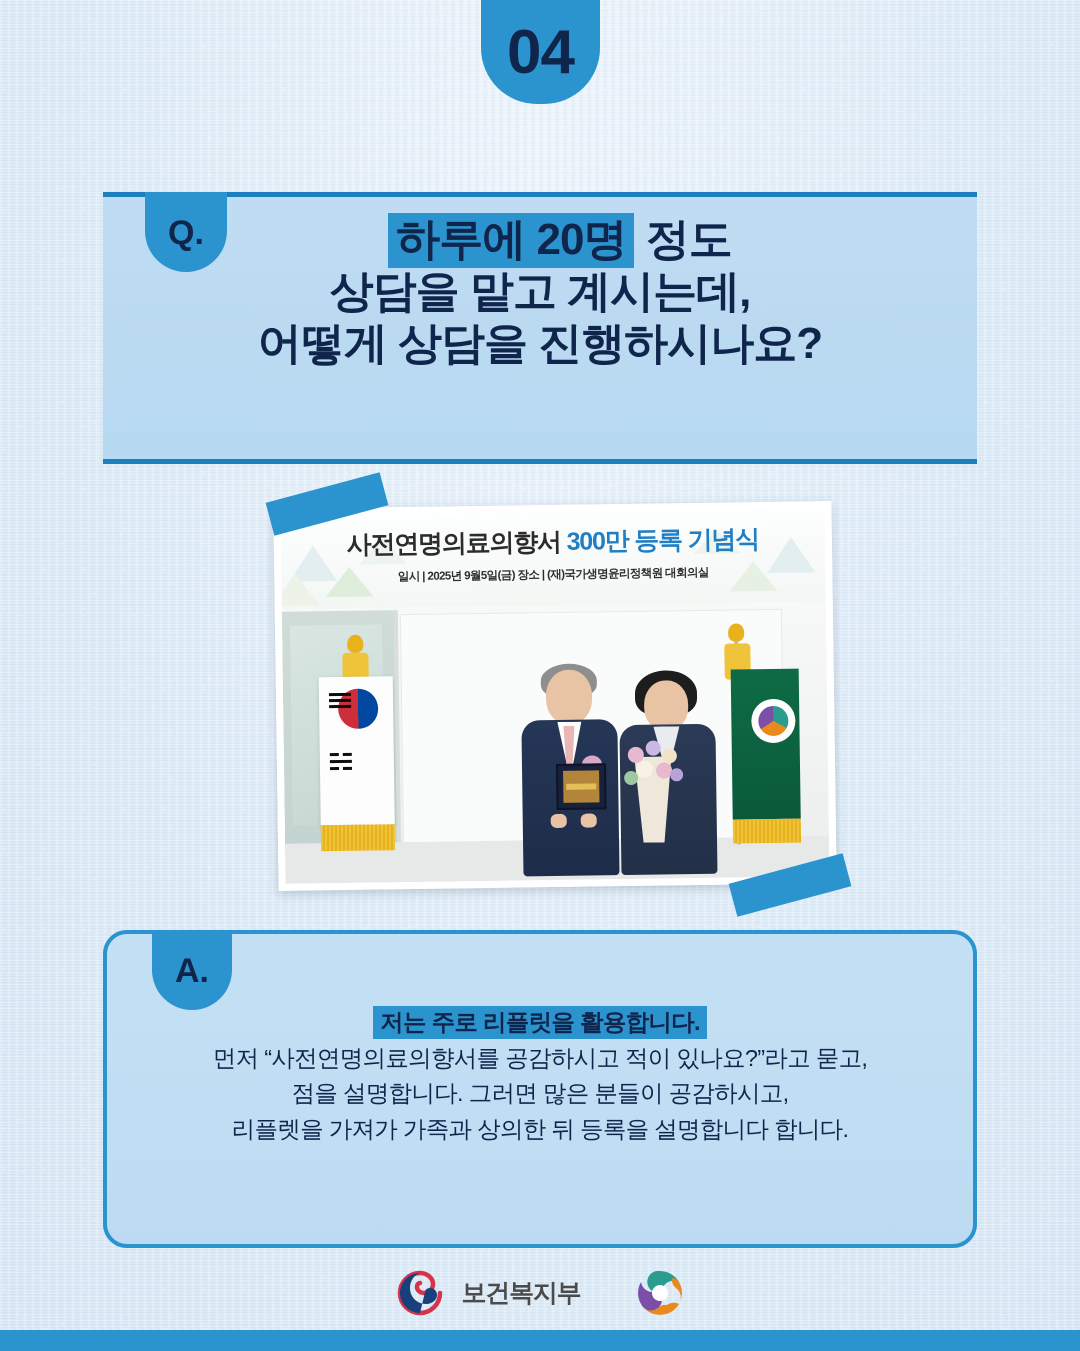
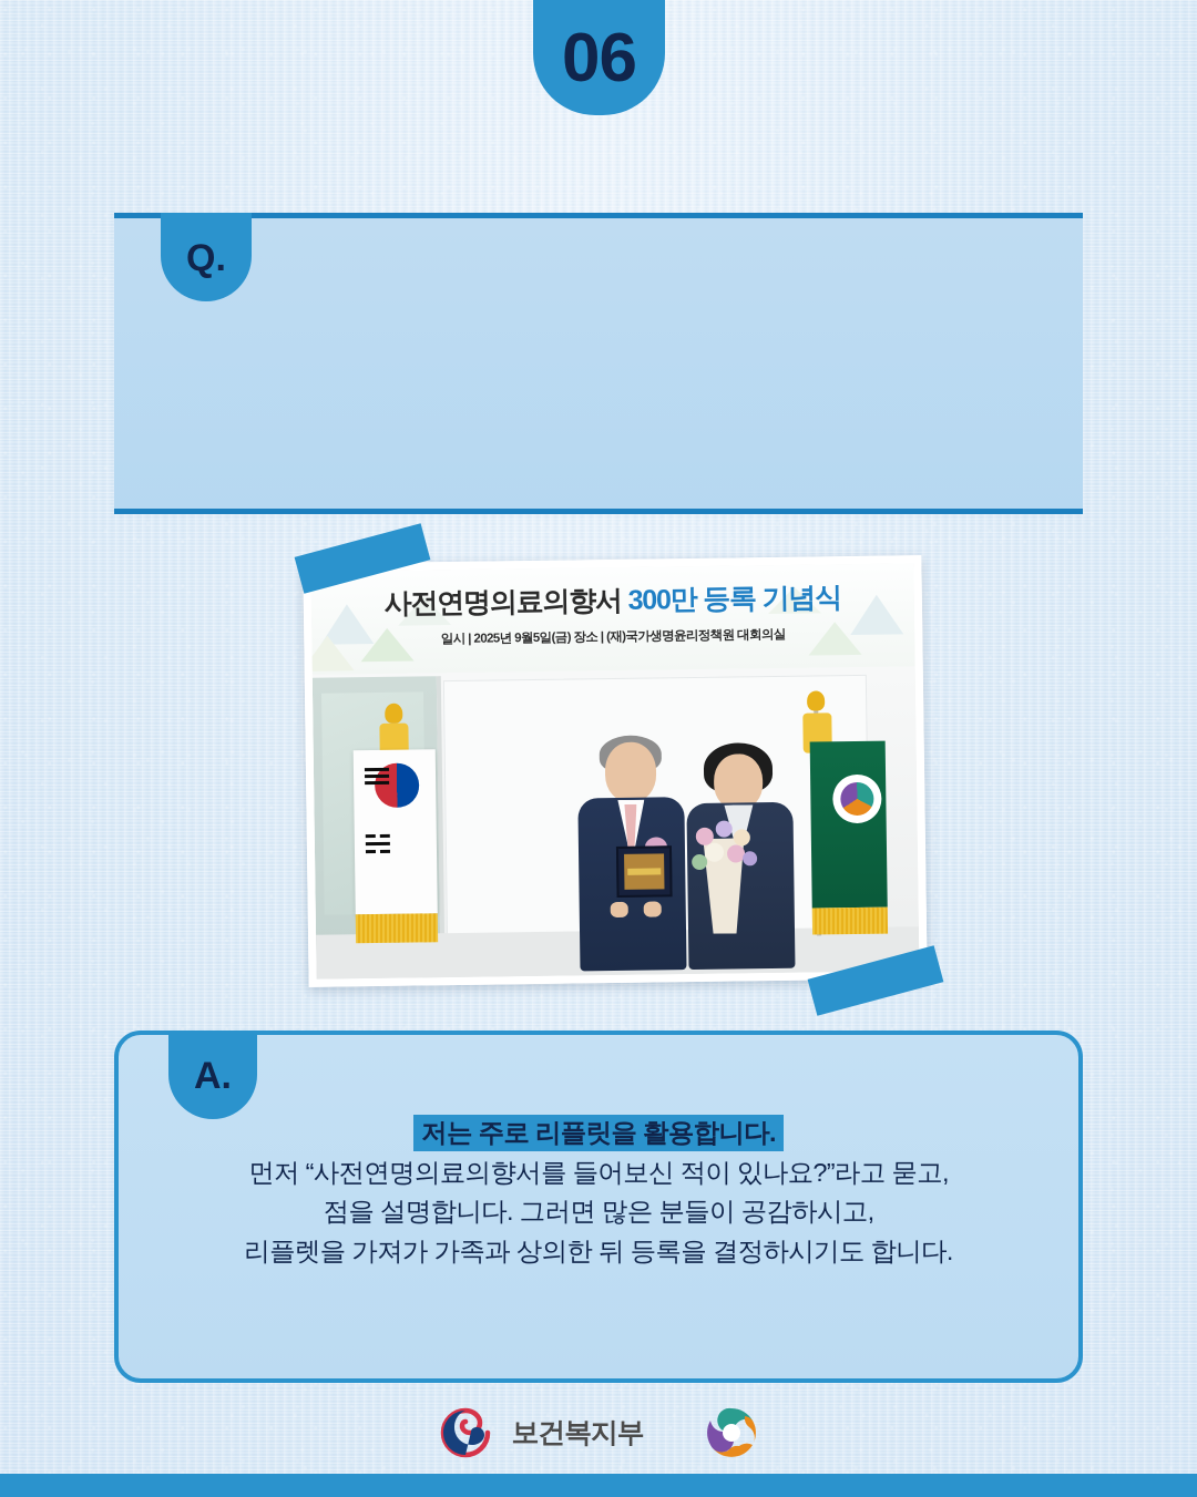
- 04
+ 06
  Q.
- 하루에 20명 정도
- 상담을 맡고 계시는데,
- 어떻게 상담을 진행하시나요?
  사전연명의료의향서 300만 등록 기념식
  일시 | 2025년 9월5일(금) 장소 | (재)국가생명윤리정책원 대회의실
  A.
  저는 주로 리플릿을 활용합니다.
- 먼저 “사전연명의료의향서를 공감하시고 적이 있나요?”라고 묻고,
+ 먼저 “사전연명의료의향서를 들어보신 적이 있나요?”라고 묻고,
  점을 설명합니다. 그러면 많은 분들이 공감하시고,
- 리플렛을 가져가 가족과 상의한 뒤 등록을 설명합니다 합니다.
+ 리플렛을 가져가 가족과 상의한 뒤 등록을 결정하시기도 합니다.
  보건복지부
